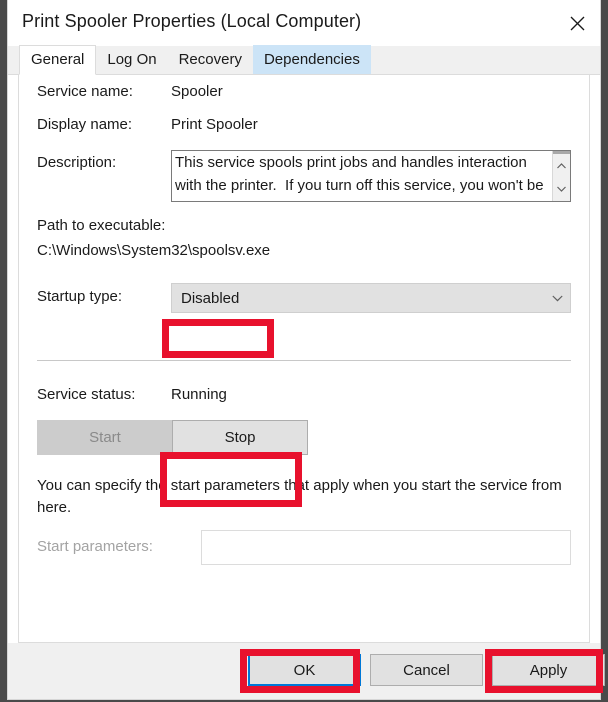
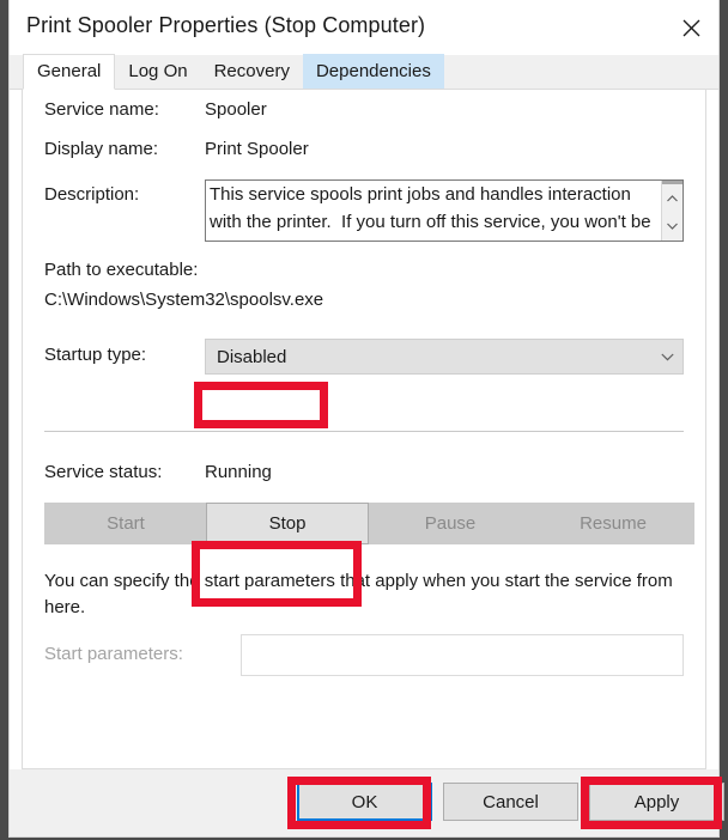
- Print Spooler Properties (Local Computer)
+ Print Spooler Properties (Stop Computer)
  General
  Log On
  Recovery
  Dependencies
  Service name:
  Spooler
  Display name:
  Print Spooler
  Description:
  This service spools print jobs and handles interaction with the printer. If you turn off this service, you won't be
  Path to executable:
  C:\Windows\System32\spoolsv.exe
  Startup type:
  Disabled
  Service status:
  Running
  Start
  Stop
+ Pause
+ Resume
  You can specify the start parameters that apply when you start the service from here.
  Start parameters:
  OK
  Cancel
  Apply
